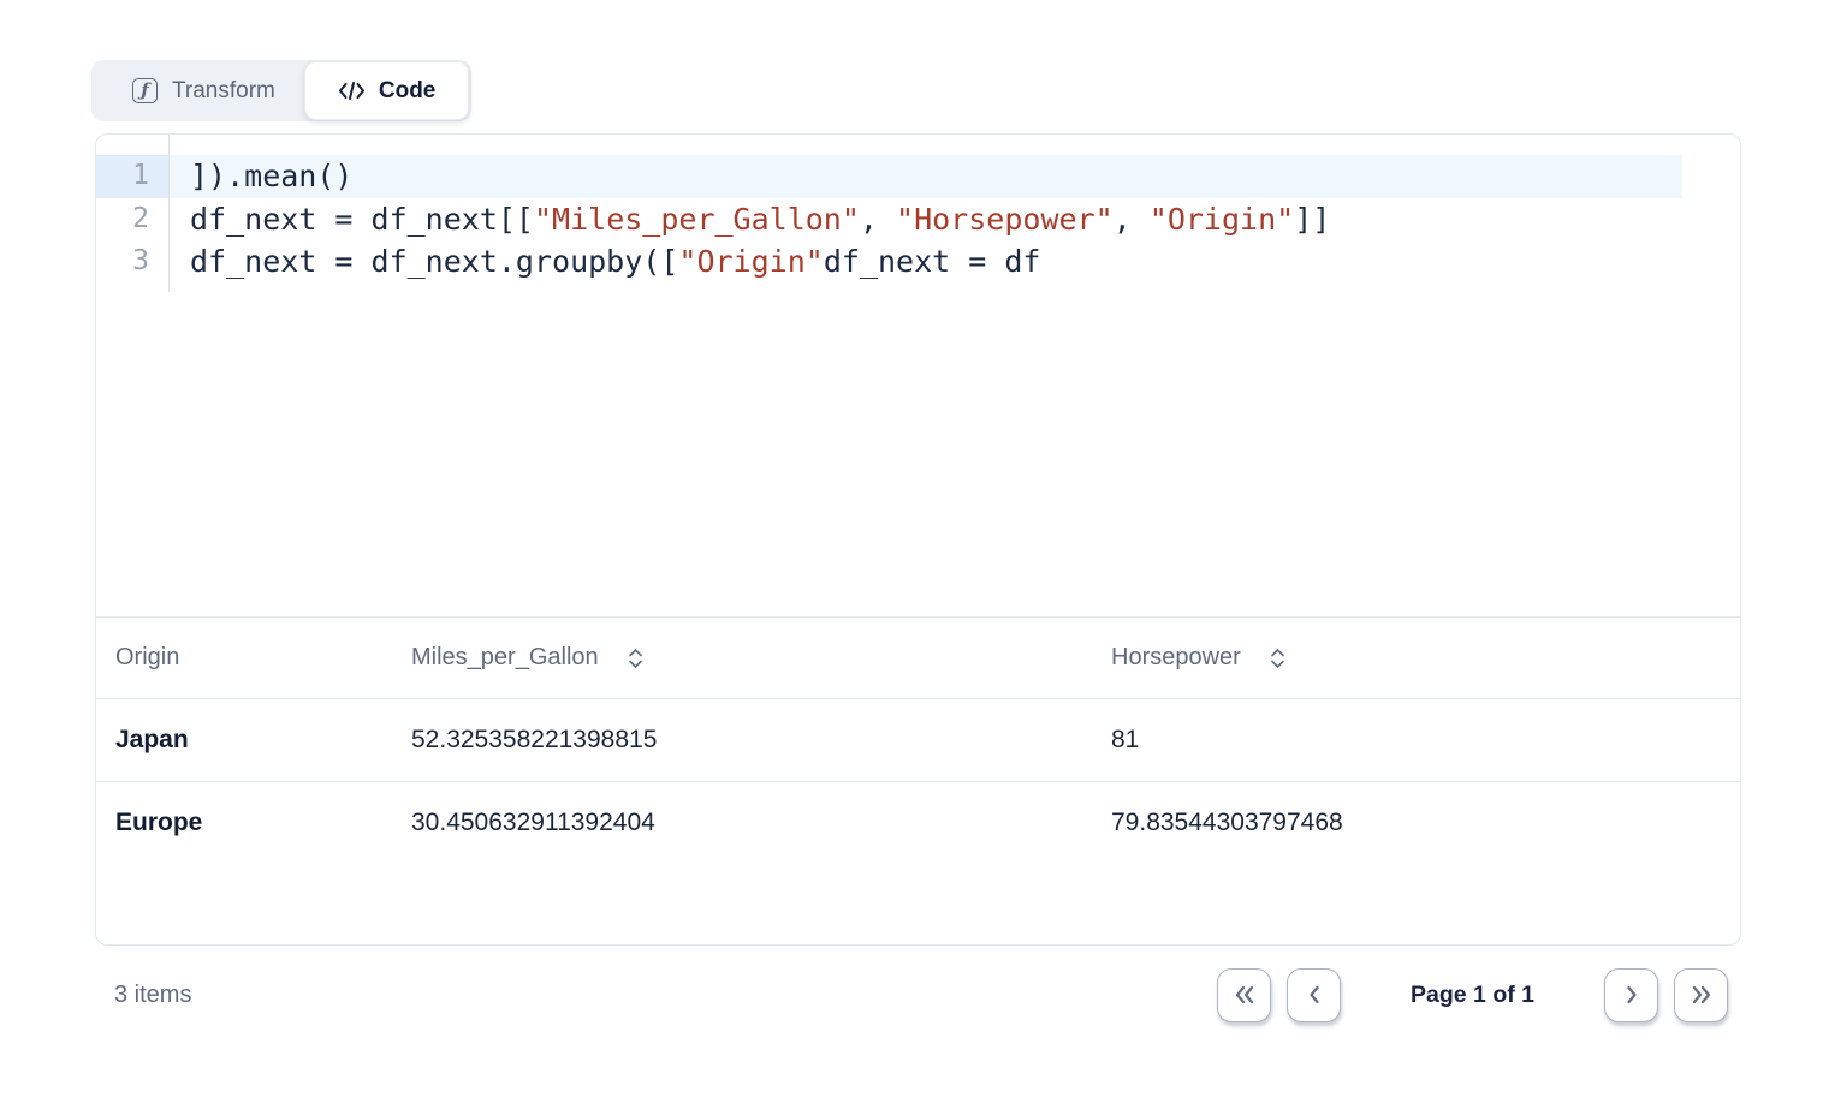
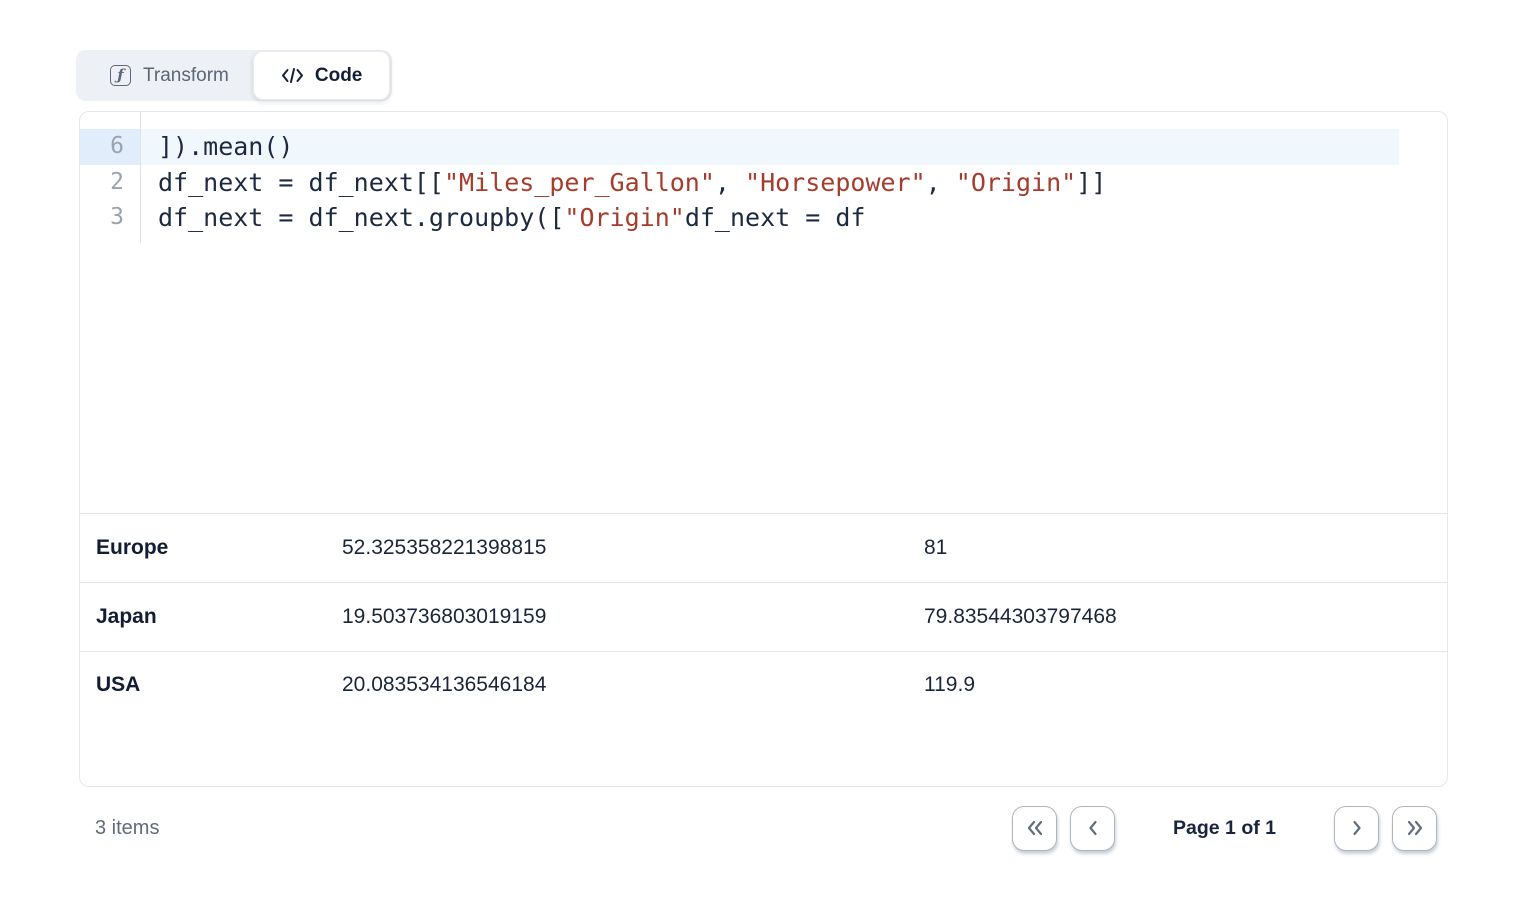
  ƒ
  Transform
  Code
- 1
+ 6
  2
  3
  ]).mean()
  df_next = df_next[["Miles_per_Gallon", "Horsepower", "Origin"]]
  df_next = df_next.groupby(["Origin"df_next = df
- Origin
- Miles_per_Gallon
- Horsepower
- Japan
+ Europe
  52.325358221398815
  81
- Europe
+ Japan
- 30.450632911392404
+ 19.503736803019159
  79.83544303797468
+ USA
+ 20.083534136546184
+ 119.9
  3 items
  Page 1 of 1
